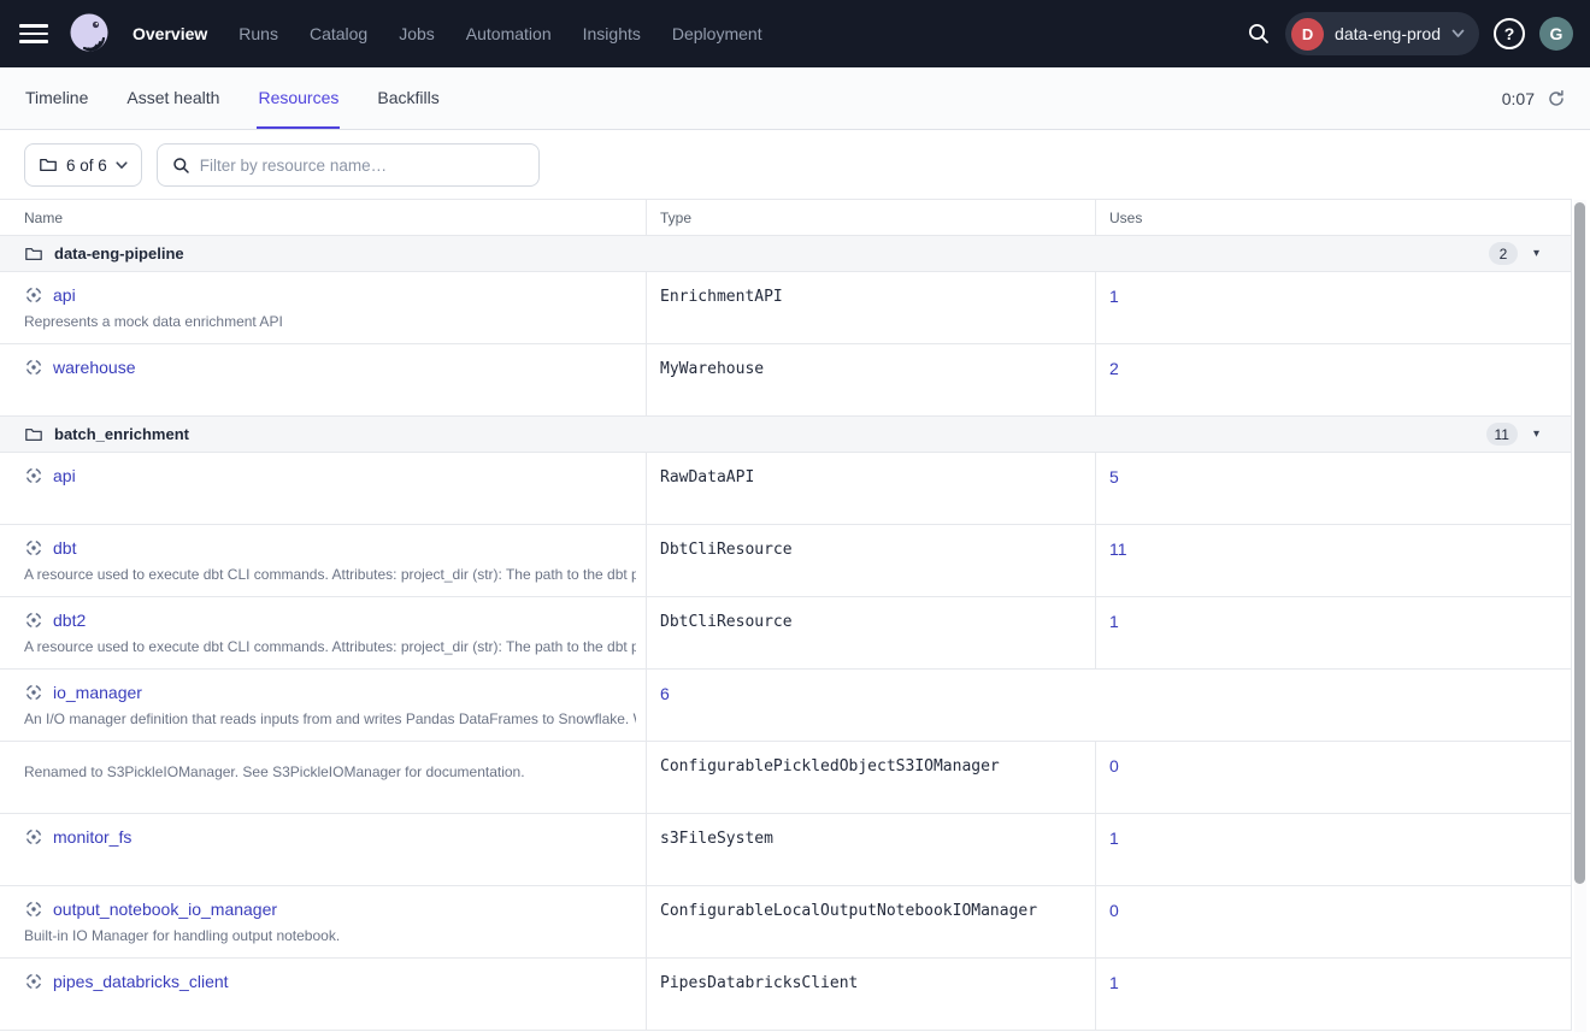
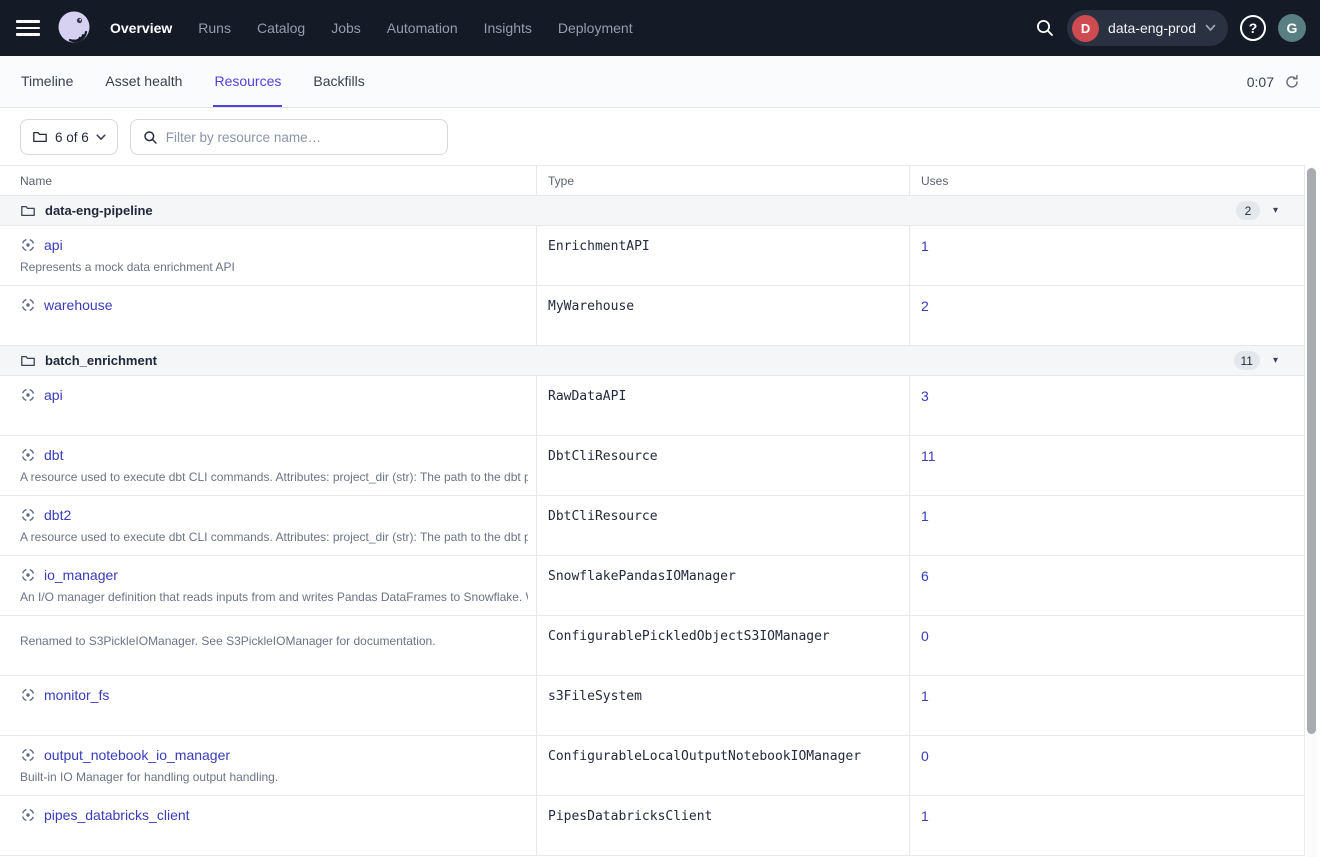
  Overview
  Runs
  Catalog
  Jobs
  Automation
  Insights
  Deployment
  D
  data-eng-prod
  ?
  G
  Timeline
  Asset health
  Resources
  Backfills
  0:07
  6 of 6
  Filter by resource name…
  Name
  Type
  Uses
  data-eng-pipeline
  2
  ▾
  api
  Represents a mock data enrichment API
  EnrichmentAPI
  1
  warehouse
  MyWarehouse
  2
  batch_enrichment
  11
  ▾
  api
  RawDataAPI
- 5
+ 3
  dbt
  A resource used to execute dbt CLI commands. Attributes: project_dir (str): The path to the dbt p
  DbtCliResource
  11
  dbt2
  A resource used to execute dbt CLI commands. Attributes: project_dir (str): The path to the dbt p
  DbtCliResource
  1
  io_manager
  An I/O manager definition that reads inputs from and writes Pandas DataFrames to Snowflake.
+ SnowflakePandasIOManager
  6
  Renamed to S3PickleIOManager. See S3PickleIOManager for documentation.
  ConfigurablePickledObjectS3IOManager
  0
  monitor_fs
  s3FileSystem
  1
  output_notebook_io_manager
- Built-in IO Manager for handling output notebook.
+ Built-in IO Manager for handling output handling.
  ConfigurableLocalOutputNotebookIOManager
  0
  pipes_databricks_client
  PipesDatabricksClient
  1
